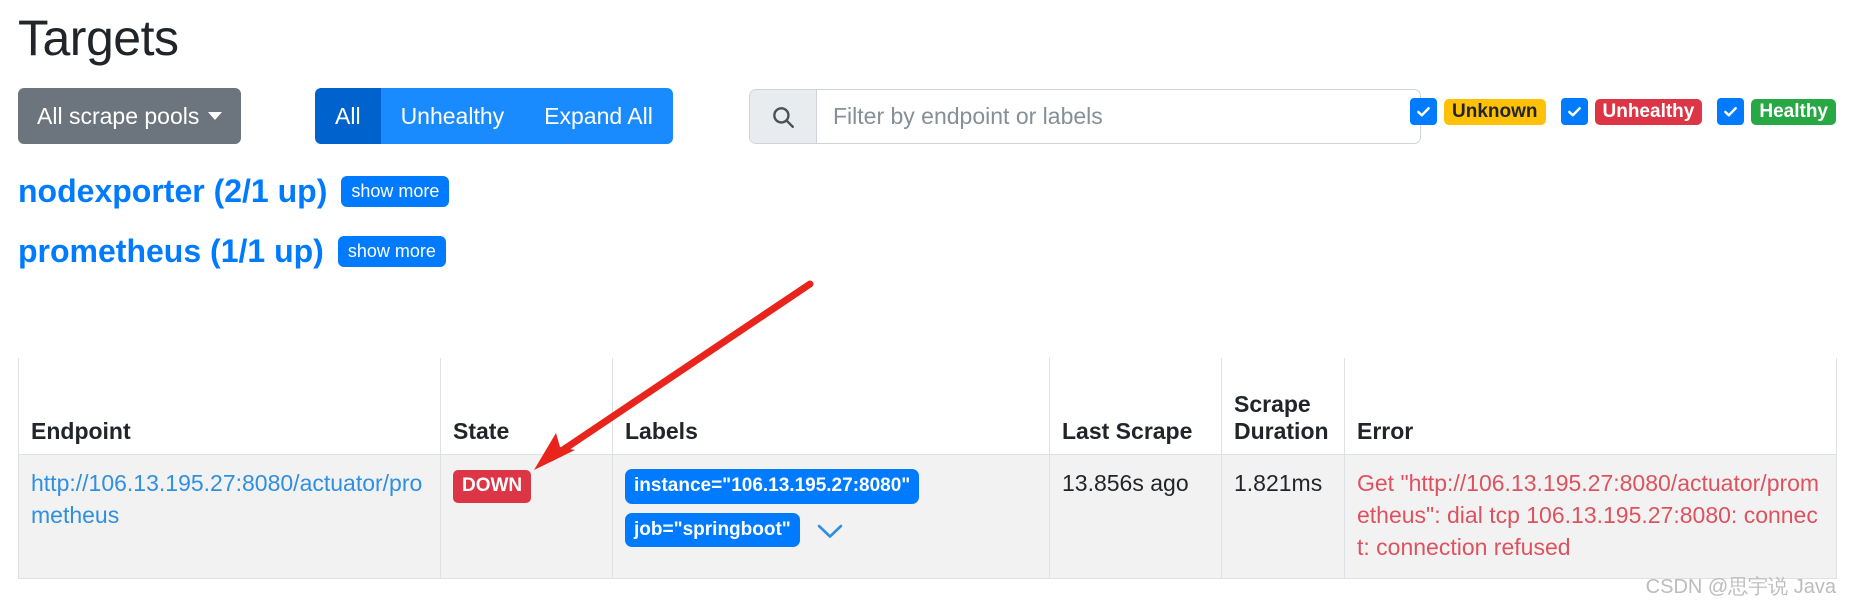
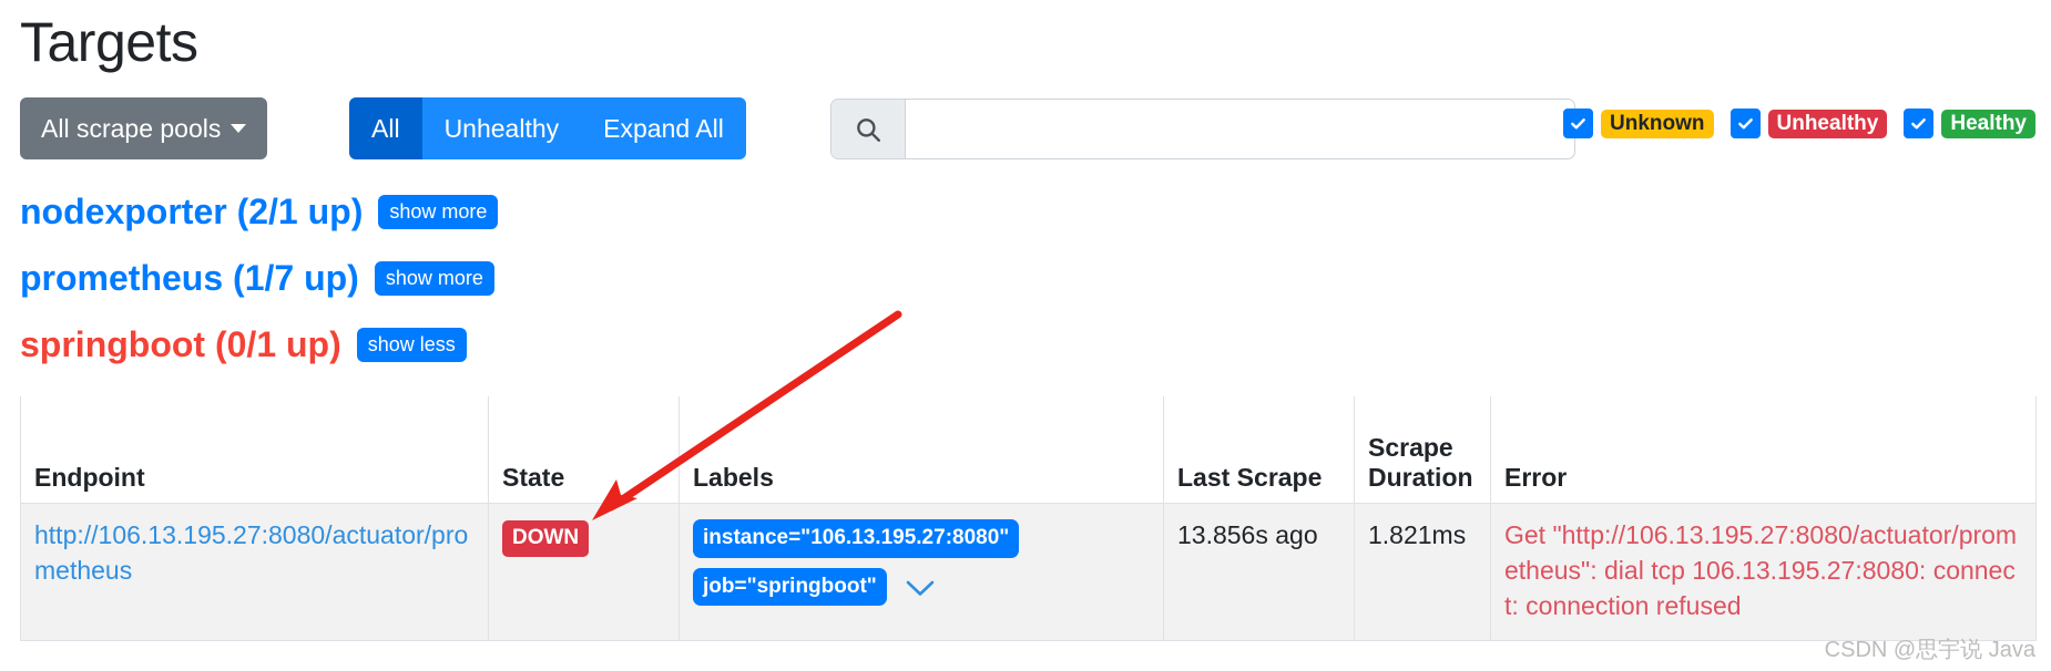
  Targets
  All scrape pools
  All
  Unhealthy
  Expand All
- Filter by endpoint or labels
  Unknown
  Unhealthy
  Healthy
  nodexporter (2/1 up)
  show more
- prometheus (1/1 up)
+ prometheus (1/7 up)
  show more
+ springboot (0/1 up)
+ show less
  Endpoint	State	Labels	Last Scrape	Scrape Duration	Error
  http://106.13.195.27:8080/actuator/prometheus	DOWN	instance="106.13.195.27:8080" job="springboot"	13.856s ago	1.821ms	Get "http://106.13.195.27:8080/actuator/prometheus": dial tcp 106.13.195.27:8080: connect: connection refused
  CSDN @思宇说 Java
